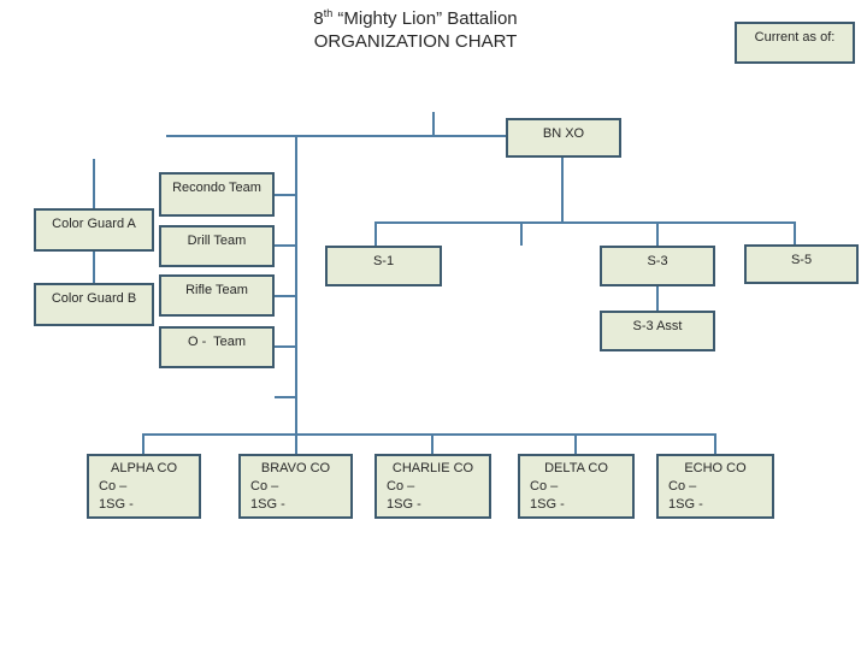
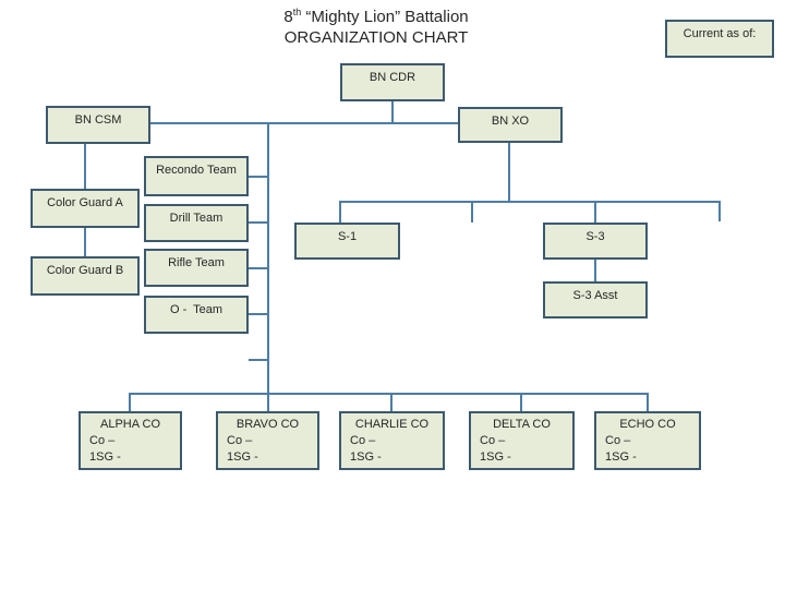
  8th “Mighty Lion” Battalion
  ORGANIZATION CHART
  Current as of:
+ BN CDR
+ BN CSM
  BN XO
  Color Guard A
  Color Guard B
  Recondo Team
  Drill Team
  Rifle Team
  O - Team
  S-1
  S-3
- S-5
  S-3 Asst
  ALPHA CO
  Co –
  1SG -
  BRAVO CO
  Co –
  1SG -
  CHARLIE CO
  Co –
  1SG -
  DELTA CO
  Co –
  1SG -
  ECHO CO
  Co –
  1SG -
